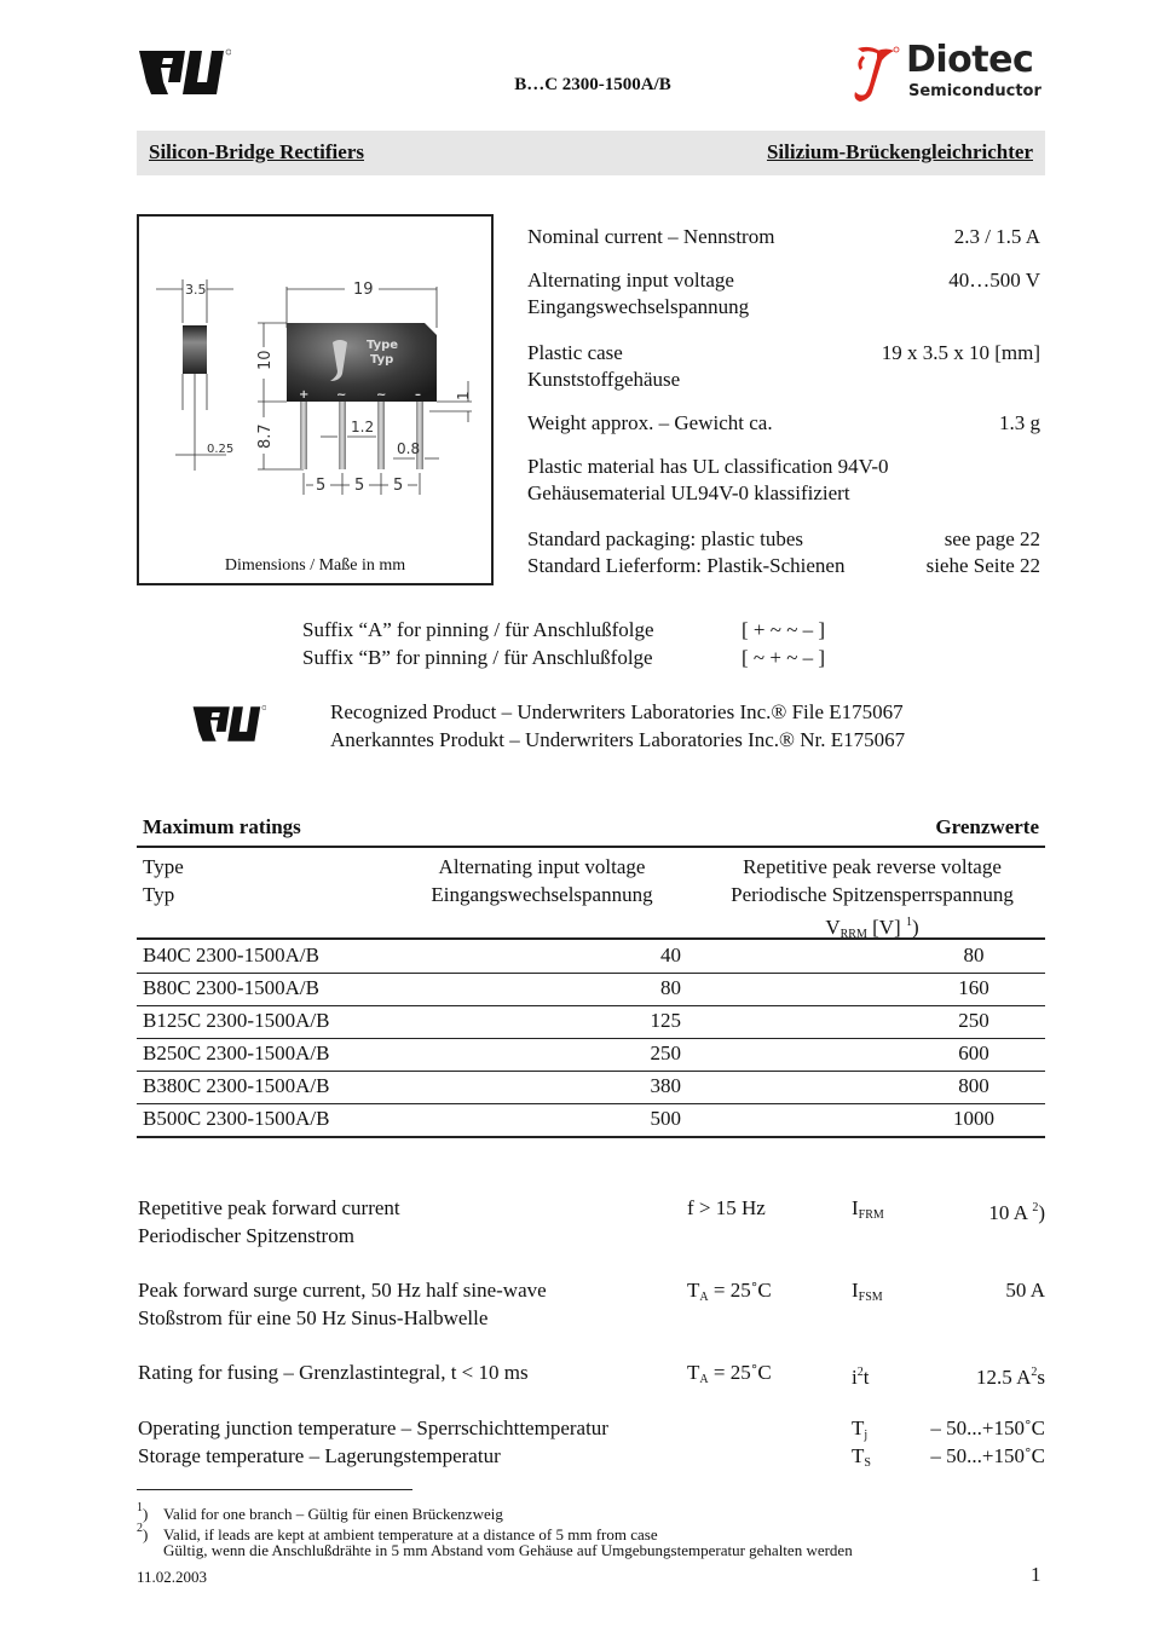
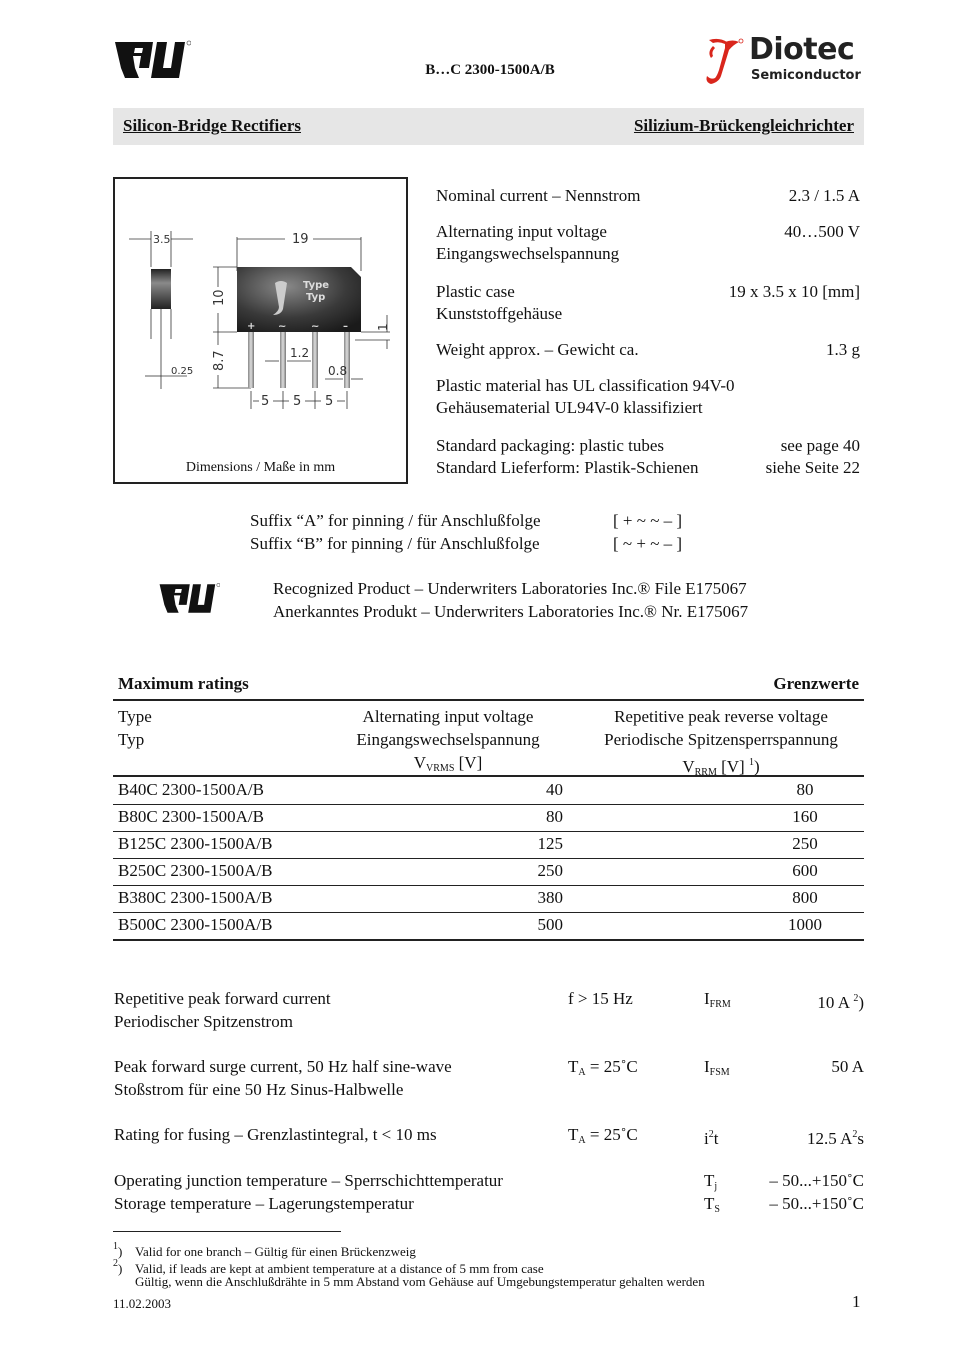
  B…C 2300-1500A/B
  Diotec
  Semiconductor
  Silicon-Bridge Rectifiers
  Silizium-Brückengleichrichter
  Type
  Typ
  +
  ~
  ~
  –
  3.5
  19
  0.25
  1.2
  0.8
  5
  5
  5
  Dimensions / Maße in mm
  Nominal current – Nennstrom
  2.3 / 1.5 A
  Alternating input voltage
  Eingangswechselspannung
  40…500 V
  Plastic case
  Kunststoffgehäuse
  19 x 3.5 x 10 [mm]
  Weight approx. – Gewicht ca.
  1.3 g
  Plastic material has UL classification 94V-0
  Gehäusematerial UL94V-0 klassifiziert
  Standard packaging: plastic tubes
  Standard Lieferform: Plastik-Schienen
- see page 22
+ see page 40
  siehe Seite 22
  Suffix “A” for pinning / für Anschlußfolge
  [ + ~ ~ – ]
  Suffix “B” for pinning / für Anschlußfolge
  [ ~ + ~ – ]
  Recognized Product – Underwriters Laboratories Inc.® File E175067
  Anerkanntes Produkt – Underwriters Laboratories Inc.® Nr. E175067
  Maximum ratings
  Grenzwerte
  Type
  Typ
  Alternating input voltage
  Eingangswechselspannung
+ VVRMS [V]
  Repetitive peak reverse voltage
  Periodische Spitzensperrspannung
  VRRM [V] 1)
  B40C 2300-1500A/B
  40
  80
  B80C 2300-1500A/B
  80
  160
  B125C 2300-1500A/B
  125
  250
  B250C 2300-1500A/B
  250
  600
  B380C 2300-1500A/B
  380
  800
  B500C 2300-1500A/B
  500
  1000
  Repetitive peak forward current
  Periodischer Spitzenstrom
  f > 15 Hz
  IFRM
  10 A 2)
  Peak forward surge current, 50 Hz half sine-wave
  Stoßstrom für eine 50 Hz Sinus-Halbwelle
  TA = 25˚C
  IFSM
  50 A
  Rating for fusing – Grenzlastintegral, t < 10 ms
  TA = 25˚C
  i2t
  12.5 A2s
  Operating junction temperature – Sperrschichttemperatur
  Tj
  – 50...+150˚C
  Storage temperature – Lagerungstemperatur
  TS
  – 50...+150˚C
  1) Valid for one branch – Gültig für einen Brückenzweig
  2) Valid, if leads are kept at ambient temperature at a distance of 5 mm from case
  Gültig, wenn die Anschlußdrähte in 5 mm Abstand vom Gehäuse auf Umgebungstemperatur gehalten werden
  11.02.2003
  1
